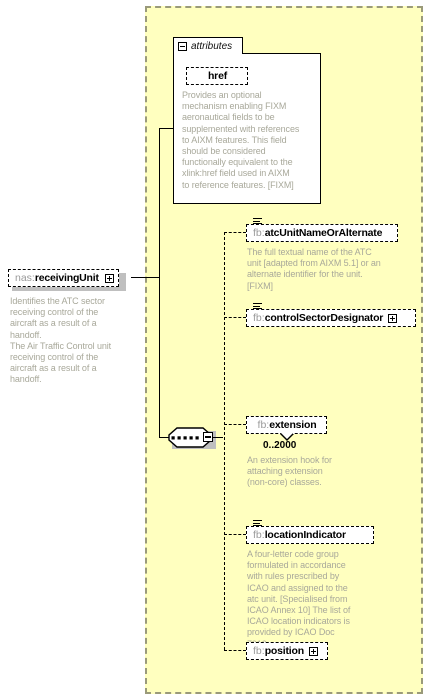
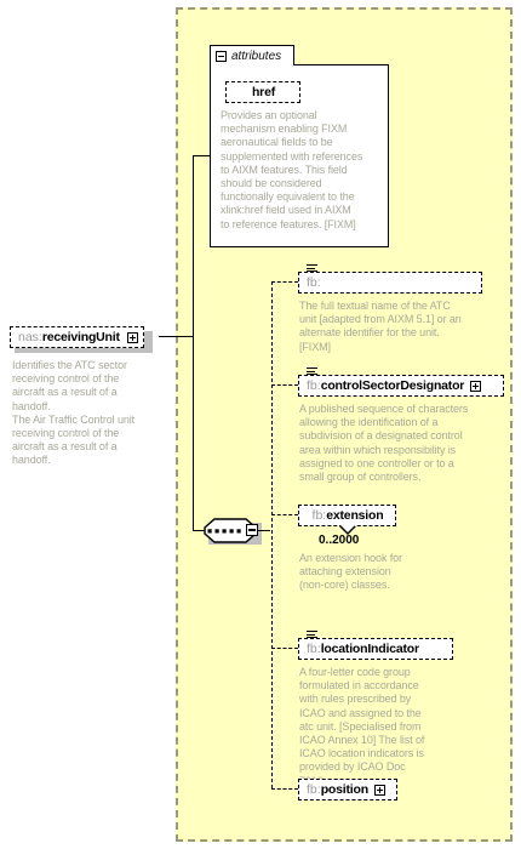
  attributes
  href
  Provides an optional
  mechanism enabling FIXM
  aeronautical fields to be
  supplemented with references
  to AIXM features. This field
  should be considered
  functionally equivalent to the
  xlink:href field used in AIXM
  to reference features. [FIXM]
  nas:
  receivingUnit
  Identifies the ATC sector
  receiving control of the
  aircraft as a result of a
  handoff.
  The Air Traffic Control unit
  receiving control of the
  aircraft as a result of a
  handoff.
  fb:
- atcUnitNameOrAlternate
  The full textual name of the ATC
  unit [adapted from AIXM 5.1] or an
  alternate identifier for the unit.
  [FIXM]
  fb:
  controlSectorDesignator
+ A published sequence of characters
+ allowing the identification of a
+ subdivision of a designated control
+ area within which responsibility is
+ assigned to one controller or to a
+ small group of controllers.
  fb:
  extension
  0..2000
  An extension hook for
  attaching extension
  (non-core) classes.
  fb:
  locationIndicator
  A four-letter code group
  formulated in accordance
  with rules prescribed by
  ICAO and assigned to the
  atc unit. [Specialised from
  ICAO Annex 10] The list of
  ICAO location indicators is
  provided by ICAO Doc
  fb:
  position
